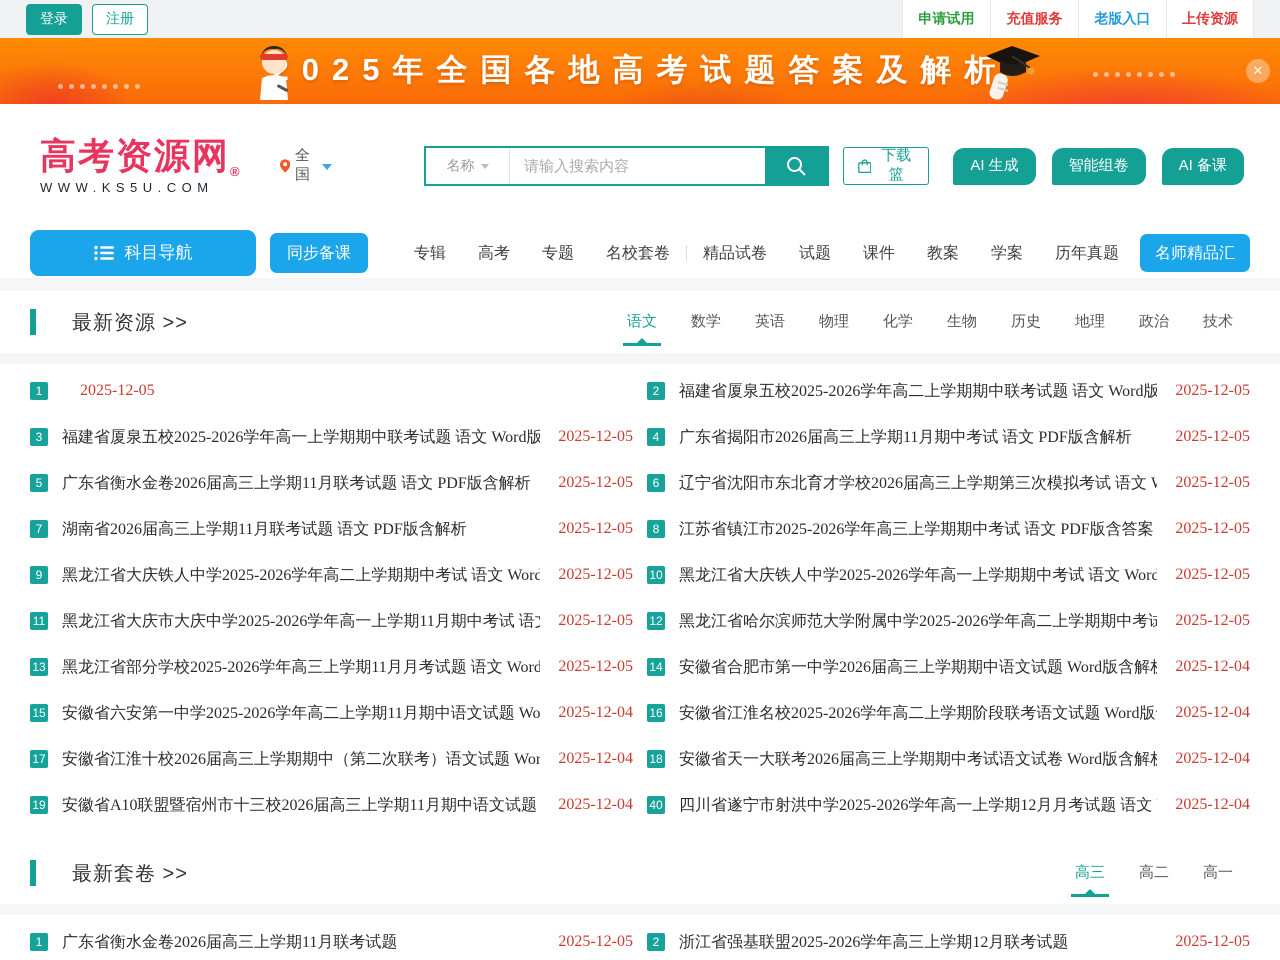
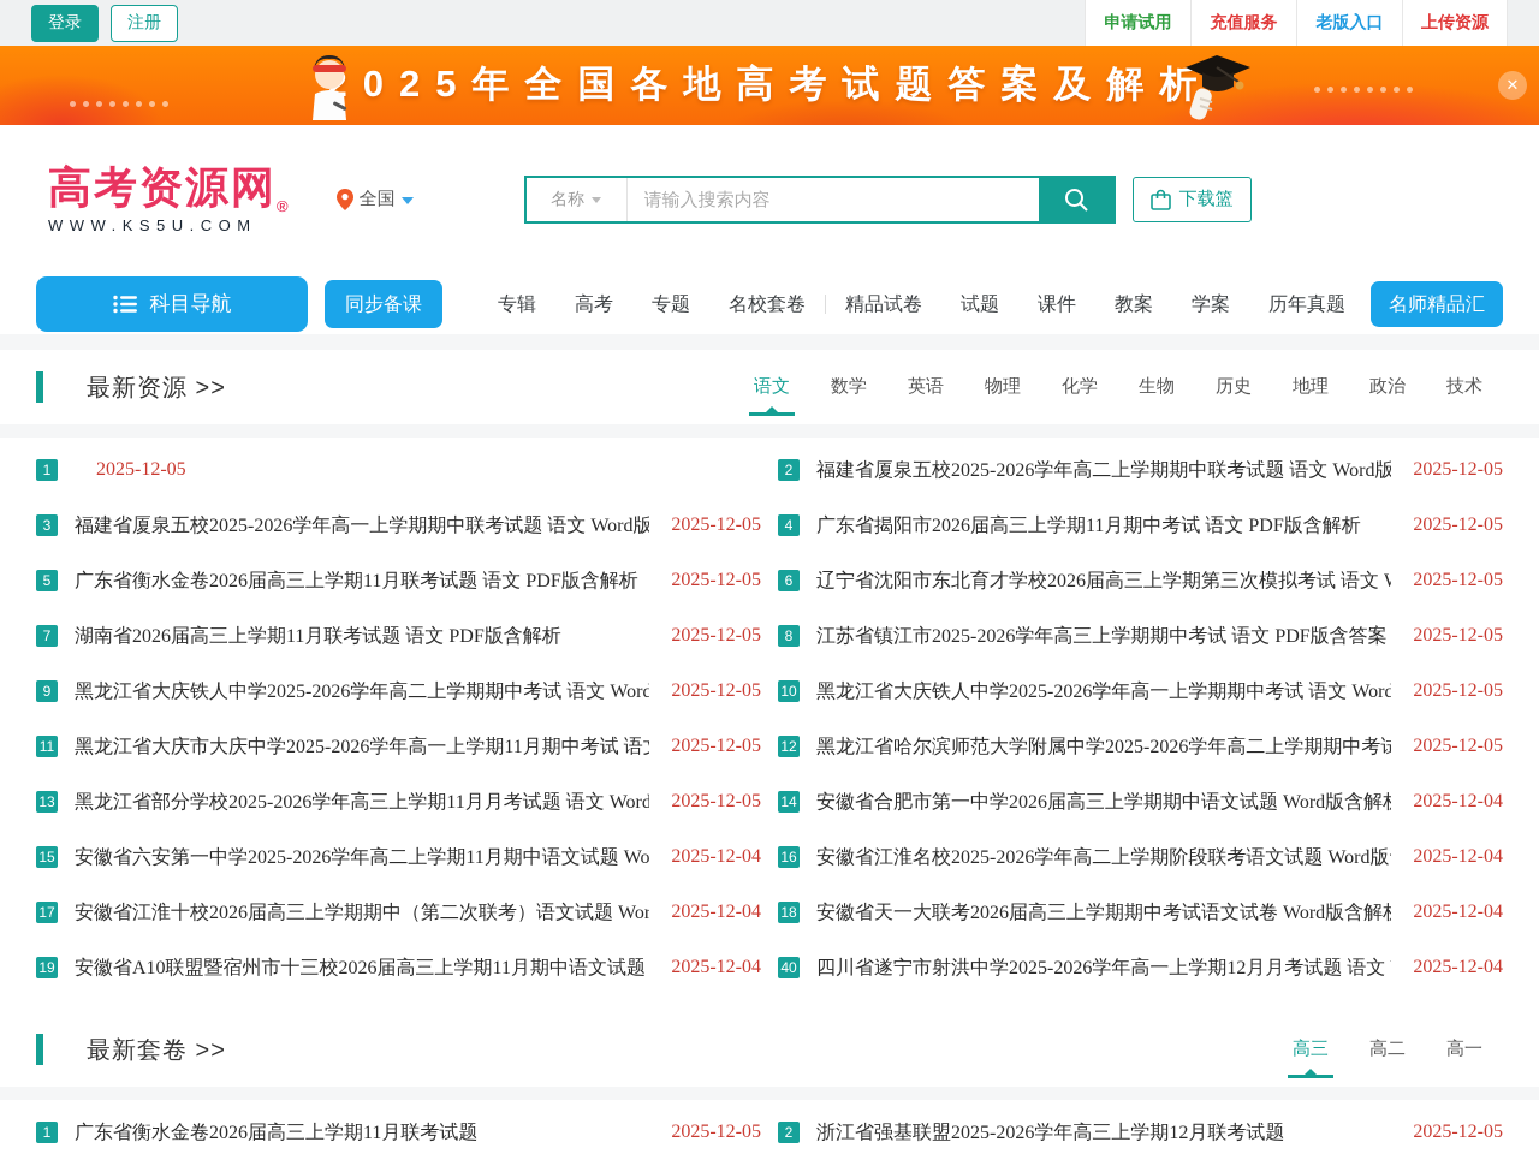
  登录
  注册
  申请试用
  充值服务
  老版入口
  上传资源
  2025年全国各地高考试题答案及解析
  ✕
  高考资源网®
  WWW.KS5U.COM
  全国
  名称
  请输入搜索内容
  下载篮
- AI 生成
- 智能组卷
- AI 备课
  科目导航
  同步备课
  专辑
  高考
  专题
  名校套卷
  精品试卷
  试题
  课件
  教案
  学案
  历年真题
  名师精品汇
  最新资源 >>
  语文
  数学
  英语
  物理
  化学
  生物
  历史
  地理
  政治
  技术
  1
  2025-12-05
  3
  福建省厦泉五校2025-2026学年高一上学期期中联考试题 语文 Word版
  2025-12-05
  5
  广东省衡水金卷2026届高三上学期11月联考试题 语文 PDF版含解析
  2025-12-05
  7
  湖南省2026届高三上学期11月联考试题 语文 PDF版含解析
  2025-12-05
  9
  黑龙江省大庆铁人中学2025-2026学年高二上学期期中考试 语文 Word
  2025-12-05
  11
  黑龙江省大庆市大庆中学2025-2026学年高一上学期11月期中考试 语
  2025-12-05
  13
  黑龙江省部分学校2025-2026学年高三上学期11月月考试题 语文 Word
  2025-12-05
  15
  安徽省六安第一中学2025-2026学年高二上学期11月期中语文试题 Wo
  2025-12-04
  17
  安徽省江淮十校2026届高三上学期期中（第二次联考）语文试题 Wor
  2025-12-04
  19
  安徽省A10联盟暨宿州市十三校2026届高三上学期11月期中语文试题
  2025-12-04
  2
  福建省厦泉五校2025-2026学年高二上学期期中联考试题 语文 Word版
  2025-12-05
  4
  广东省揭阳市2026届高三上学期11月期中考试 语文 PDF版含解析
  2025-12-05
  6
  辽宁省沈阳市东北育才学校2026届高三上学期第三次模拟考试 语文
  2025-12-05
  8
  江苏省镇江市2025-2026学年高三上学期期中考试 语文 PDF版含答案
  2025-12-05
  10
  黑龙江省大庆铁人中学2025-2026学年高一上学期期中考试 语文 Word
  2025-12-05
  12
  黑龙江省哈尔滨师范大学附属中学2025-2026学年高二上学期期中考试
  2025-12-05
  14
  安徽省合肥市第一中学2026届高三上学期期中语文试题 Word版含解
  2025-12-04
  16
  安徽省江淮名校2025-2026学年高二上学期阶段联考语文试题 Word版
  2025-12-04
  18
  安徽省天一大联考2026届高三上学期期中考试语文试卷 Word版含解
  2025-12-04
  40
  四川省遂宁市射洪中学2025-2026学年高一上学期12月月考试题 语文
  2025-12-04
  最新套卷 >>
  高三
  高二
  高一
  1
  广东省衡水金卷2026届高三上学期11月联考试题
  2025-12-05
  2
  浙江省强基联盟2025-2026学年高三上学期12月联考试题
  2025-12-05
